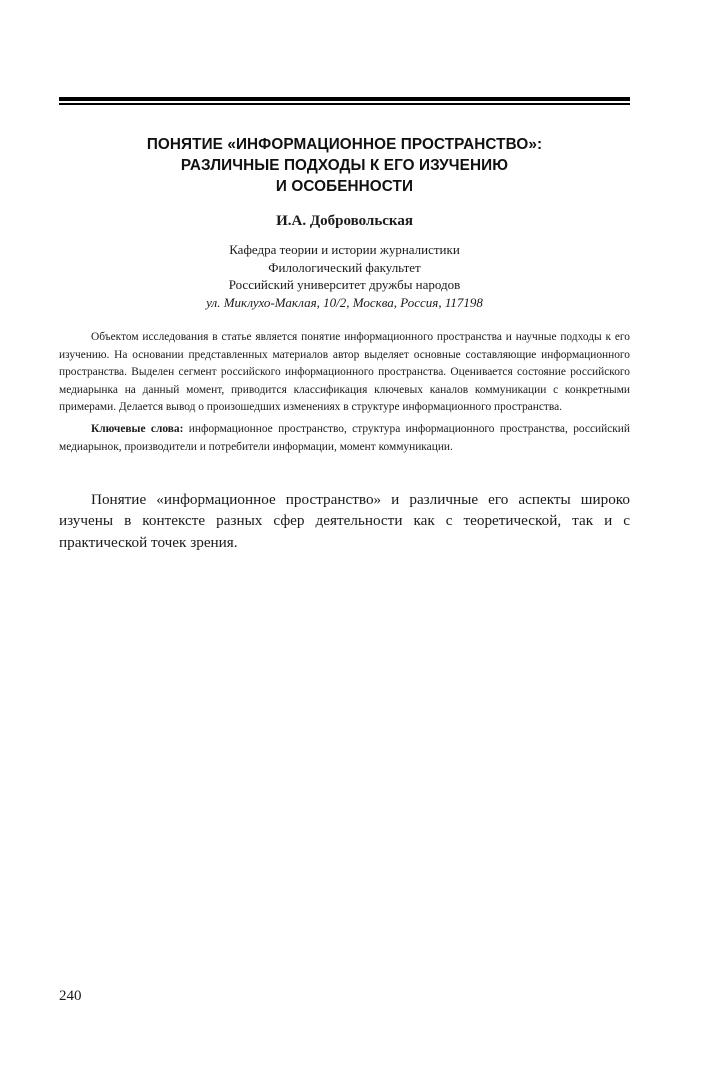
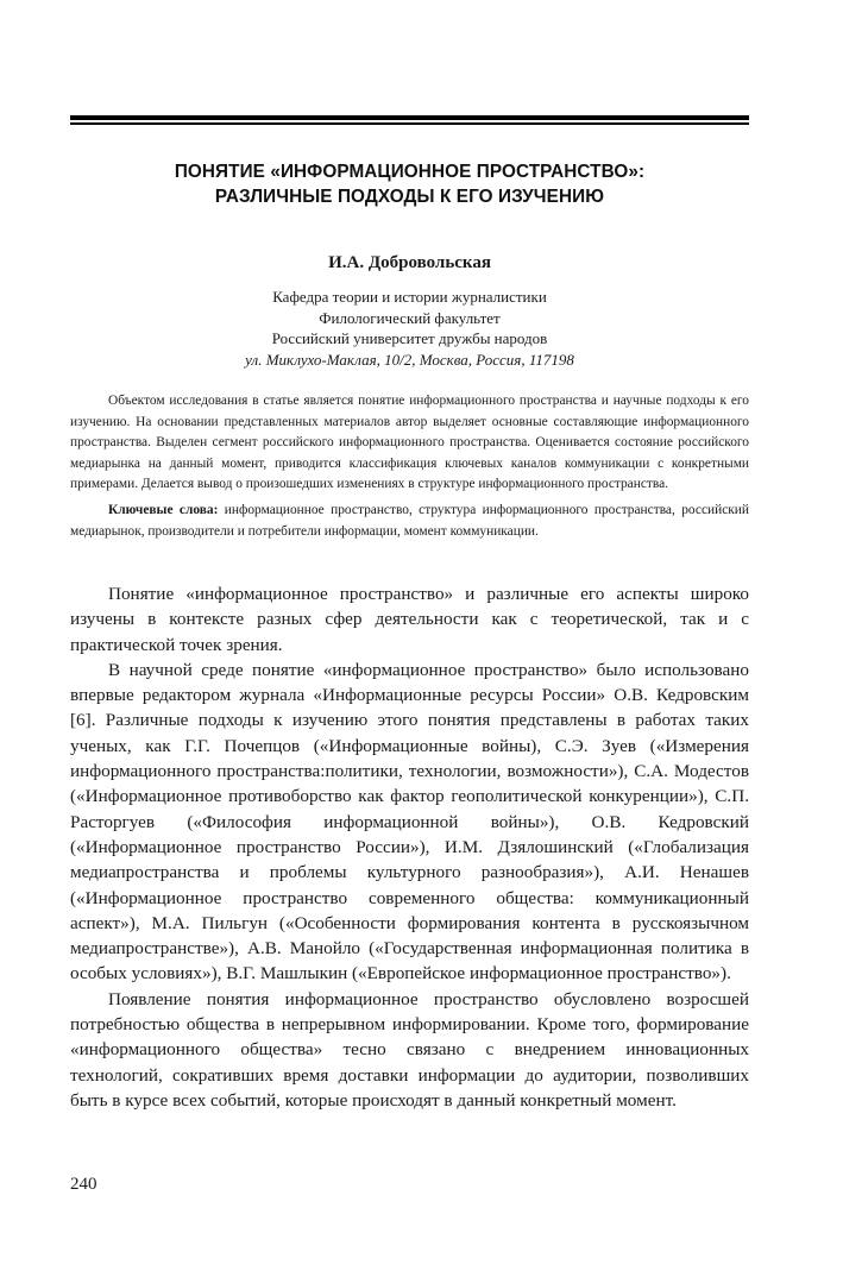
  ПОНЯТИЕ «ИНФОРМАЦИОННОЕ ПРОСТРАНСТВО»:
  РАЗЛИЧНЫЕ ПОДХОДЫ К ЕГО ИЗУЧЕНИЮ
- И ОСОБЕННОСТИ
  И.А. Добровольская
  Кафедра теории и истории журналистики
  Филологический факультет
  Российский университет дружбы народов
  ул. Миклухо-Маклая, 10/2, Москва, Россия, 117198
  Объектом исследования в статье является понятие информационного пространства и научные подходы к его изучению. На основании представленных материалов автор выделяет основные составляющие информационного пространства. Выделен сегмент российского информационного пространства. Оценивается состояние российского медиарынка на данный момент, приводится классификация ключевых каналов коммуникации с конкретными примерами. Делается вывод о произошедших изменениях в структуре информационного пространства.
  Ключевые слова: информационное пространство, структура информационного пространства, российский медиарынок, производители и потребители информации, момент коммуникации.
  Понятие «информационное пространство» и различные его аспекты широко изучены в контексте разных сфер деятельности как с теоретической, так и с практической точек зрения.
+ В научной среде понятие «информационное пространство» было использовано впервые редактором журнала «Информационные ресурсы России» О.В. Кедровским [6]. Различные подходы к изучению этого понятия представлены в работах таких ученых, как Г.Г. Почепцов («Информационные войны), С.Э. Зуев («Измерения информационного пространства:политики, технологии, возможности»), С.А. Модестов («Информационное противоборство как фактор геополитической конкуренции»), С.П. Расторгуев («Философия информационной войны»), О.В. Кедровский («Информационное пространство России»), И.М. Дзялошинский («Глобализация медиапространства и проблемы культурного разнообразия»), А.И. Ненашев («Информационное пространство современного общества: коммуникационный аспект»), М.А. Пильгун («Особенности формирования контента в русскоязычном медиапространстве»), А.В. Манойло («Государственная информационная политика в особых условиях»), В.Г. Машлыкин («Европейское информационное пространство»).
+ Появление понятия информационное пространство обусловлено возросшей потребностью общества в непрерывном информировании. Кроме того, формирование «информационного общества» тесно связано с внедрением инновационных технологий, сокративших время доставки информации до аудитории, позволивших быть в курсе всех событий, которые происходят в данный конкретный момент.
  240
